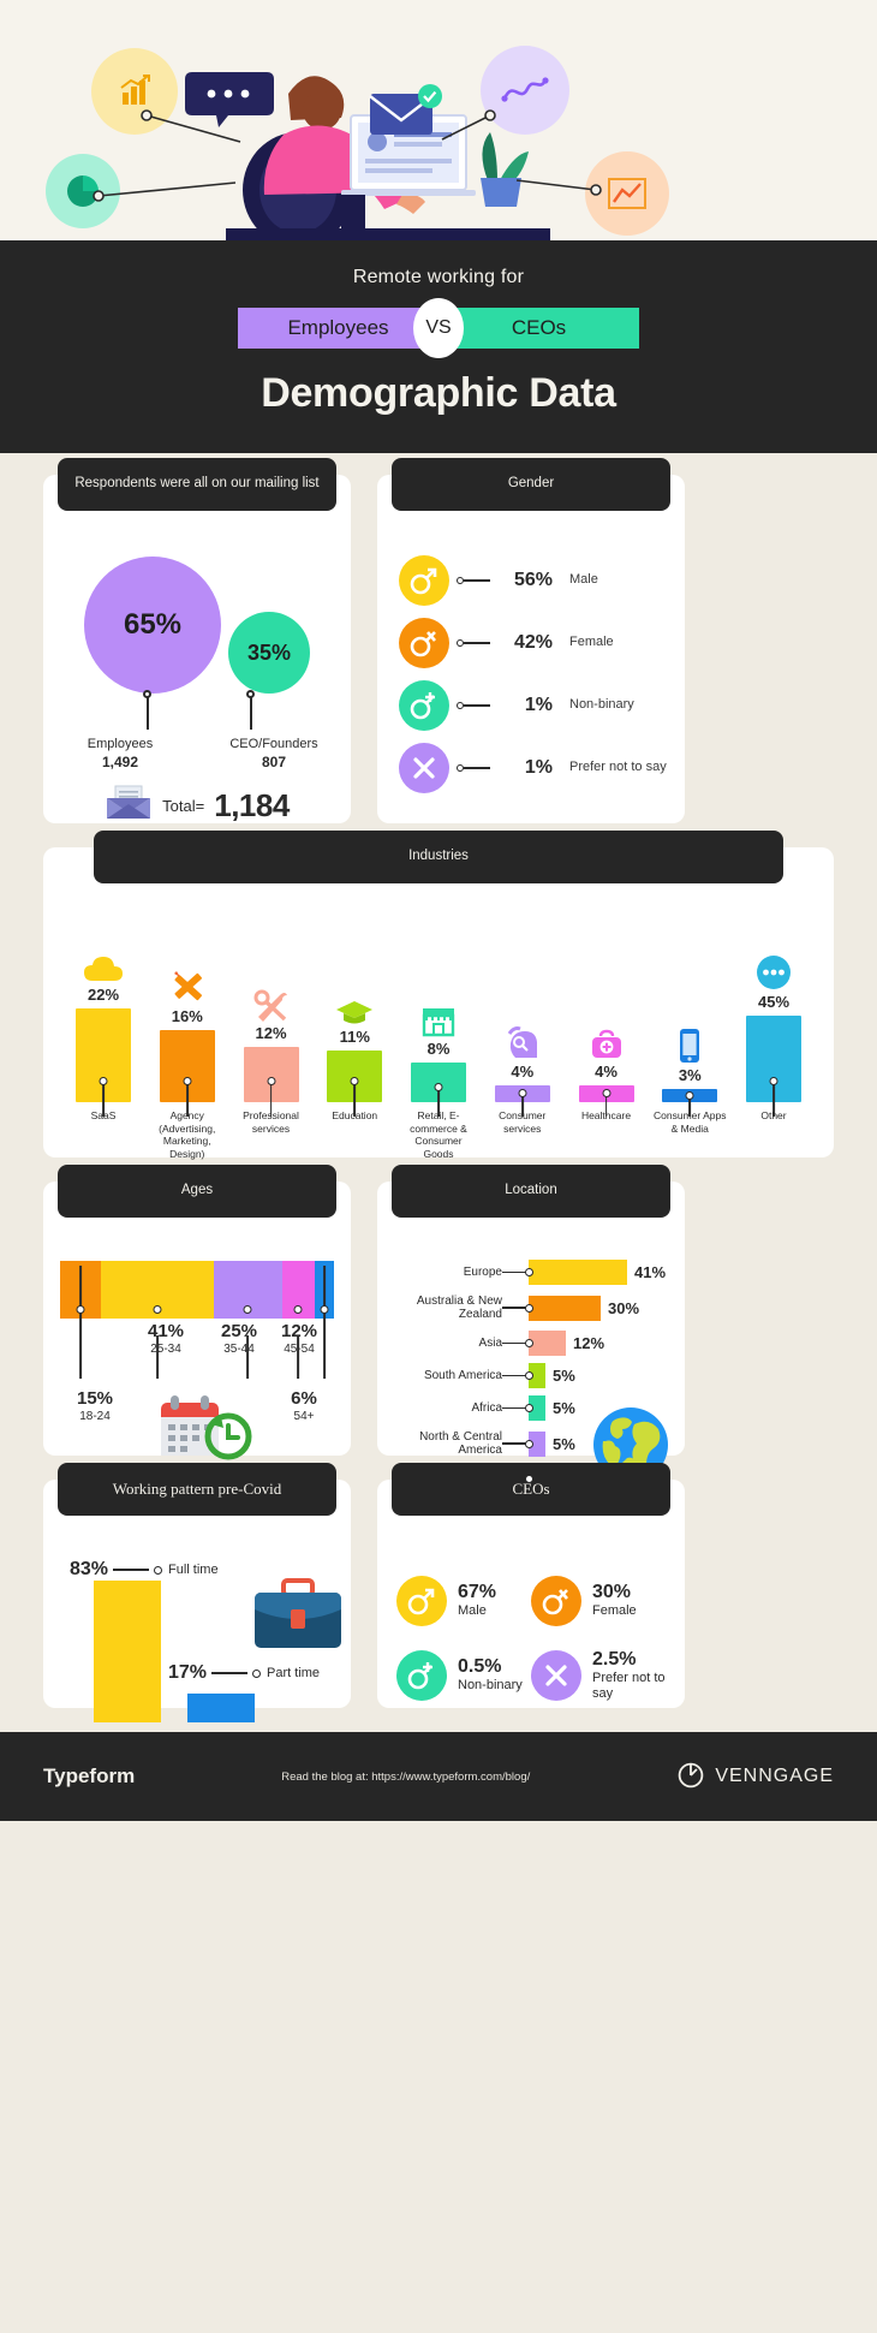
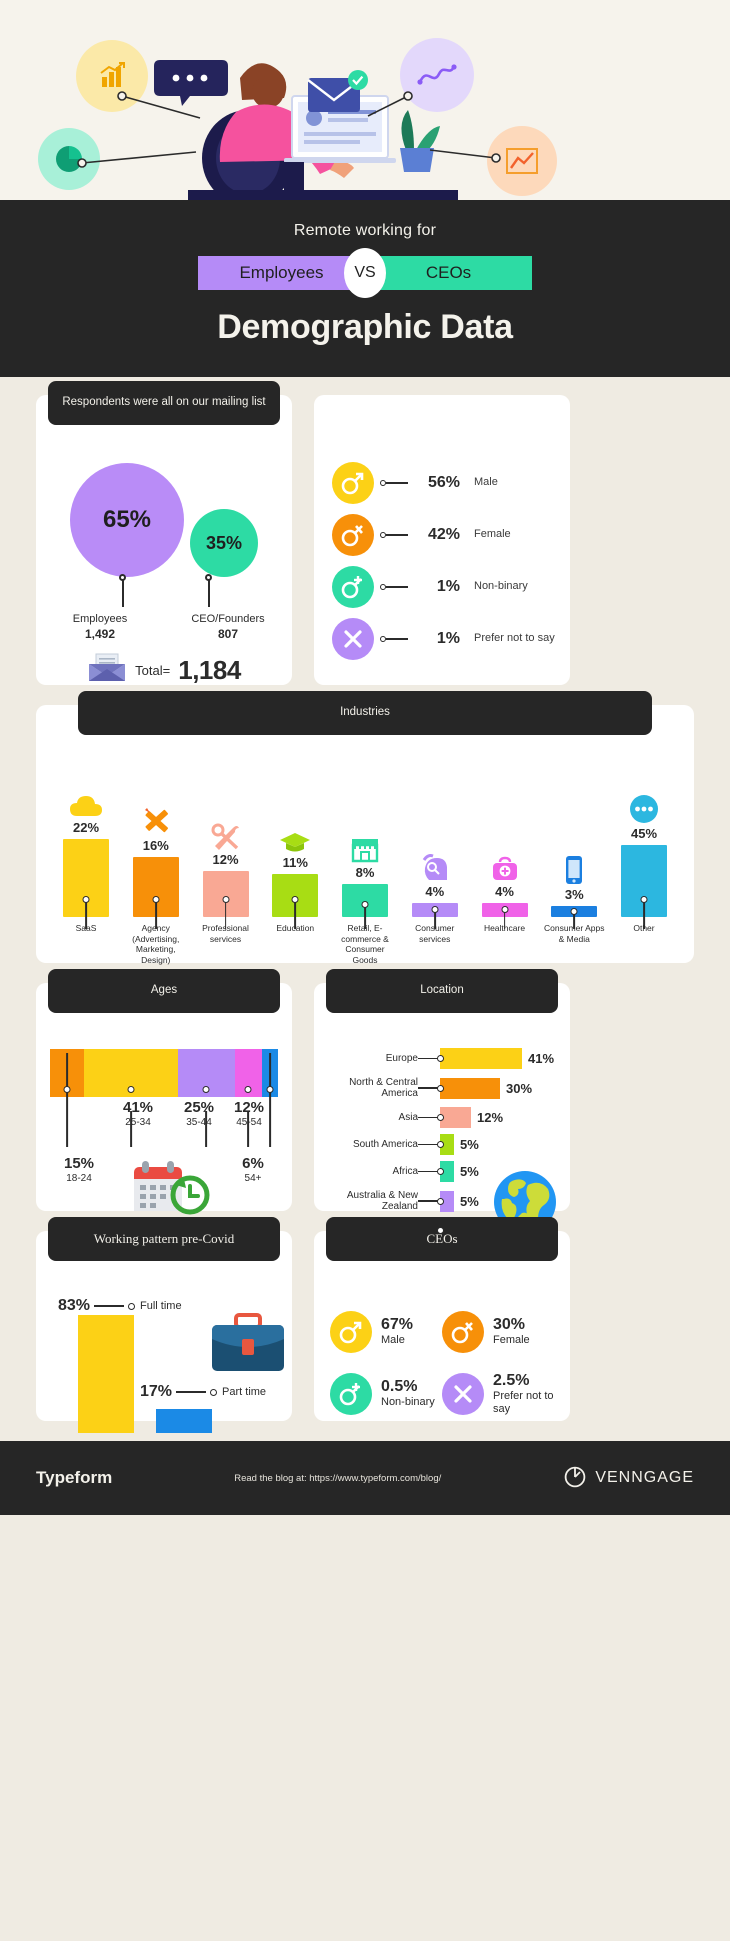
  Remote working for
  Employees
  CEOs
  VS
  Demographic Data
  Respondents were all on our mailing list
  65%
  35%
  Employees
  1,492
  CEO/Founders
  807
  Total=
  1,184
- Gender
  56%
  Male
  42%
  Female
  1%
  Non-binary
  1%
  Prefer not to say
  Industries
  22%
  16%
  12%
  11%
  8%
  4%
  4%
  3%
  45%
  SaaS
  Agncy (Advertising, Marketing, Design)
  Profesional services
  Eduation
  Retil, E-commerce & Consumer Goods
  Consumer services
  Healthcare
  Consumer Apps & Media
  Oter
  Ages
  15%
  18-24
  41%
  25-34
  25%
  35-44
  12%
  45-54
  6%
  54+
  Location
  Europe
  41%
- Australia & New Zealand
+ North & Central America
  30%
  Asia
  12%
  South America
  5%
  Africa
  5%
- North & Central America
+ Australia & New Zealand
  5%
  Working pattern pre-Covid
  83%
  Full time
  17%
  Part time
  CEOs
  67%
  Male
  30%
  Female
  0.5%
  Non-binary
  2.5%
  Prefer not to say
  Typeform
  Read the blog at: https://www.typeform.com/blog/
  VENNGAGE
